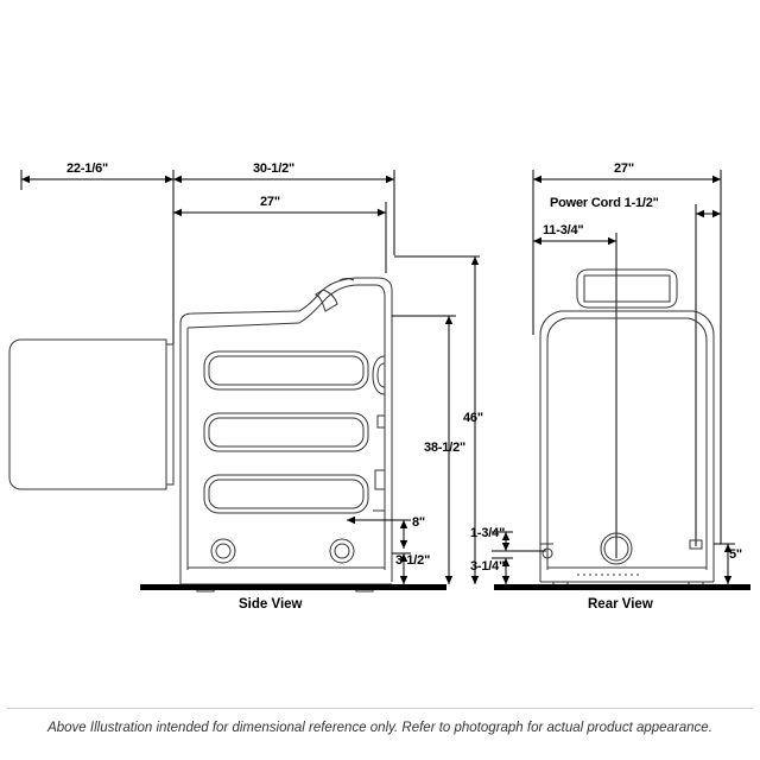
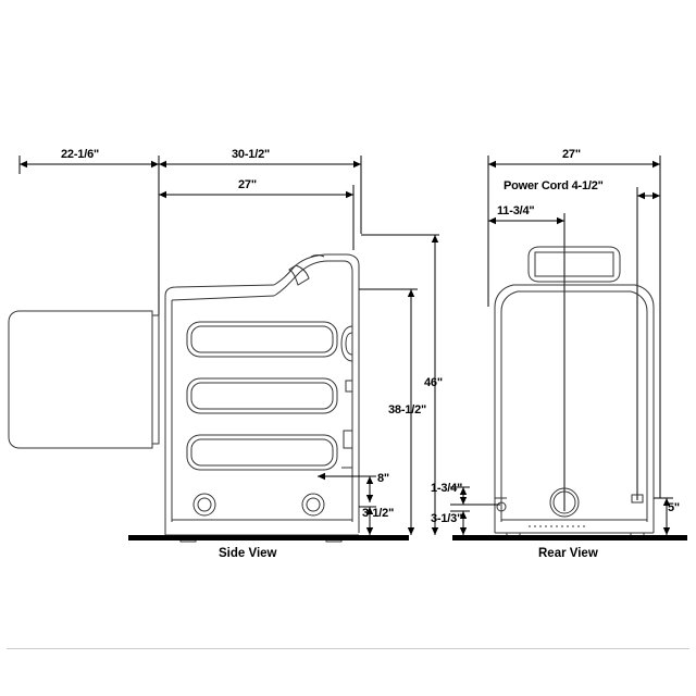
  22-1/6"
  30-1/2"
  27"
  46"
  38-1/2"
  8"
  3-1/2"
  Side View
  27"
- Power Cord 1-1/2"
+ Power Cord 4-1/2"
  11-3/4"
  1-3/4"
- 3-1/4"
+ 3-1/3"
  5"
  Rear View
- Above Illustration intended for dimensional reference only. Refer to photograph for actual product appearance.
